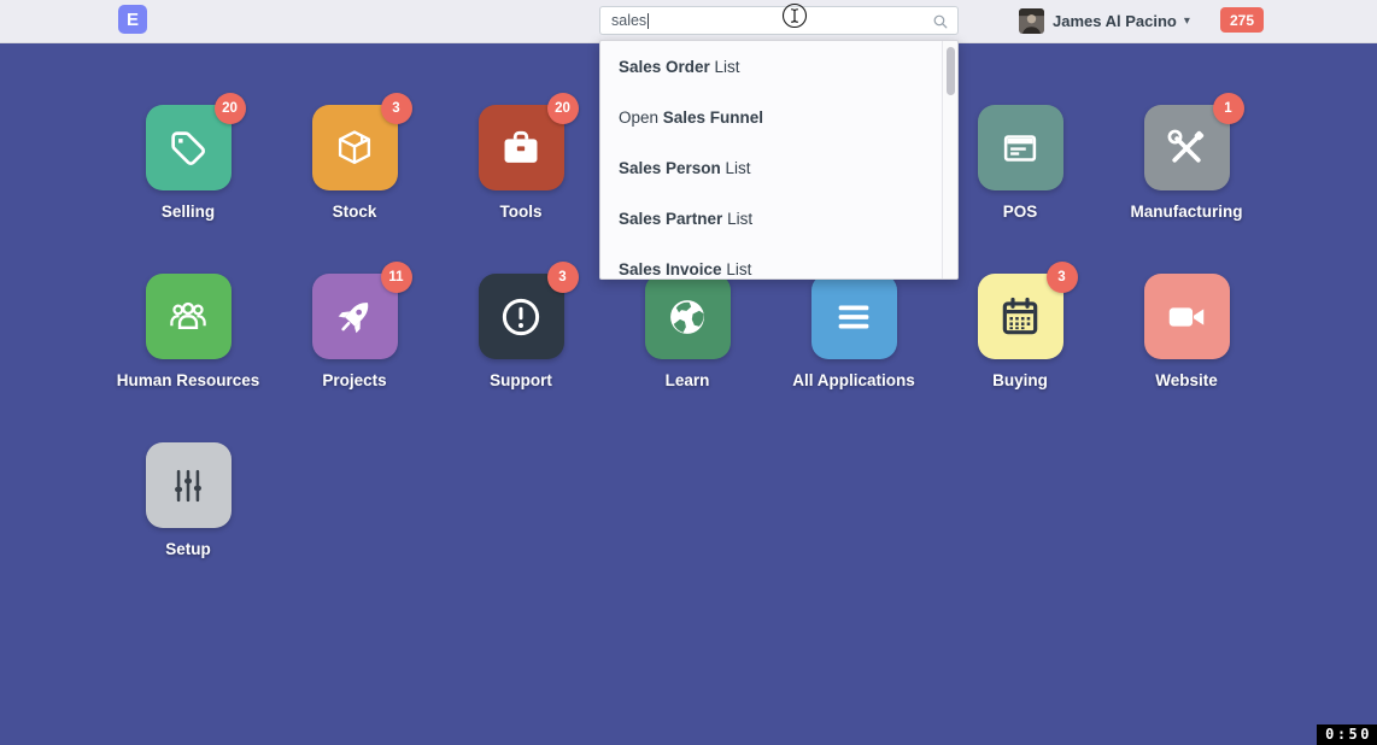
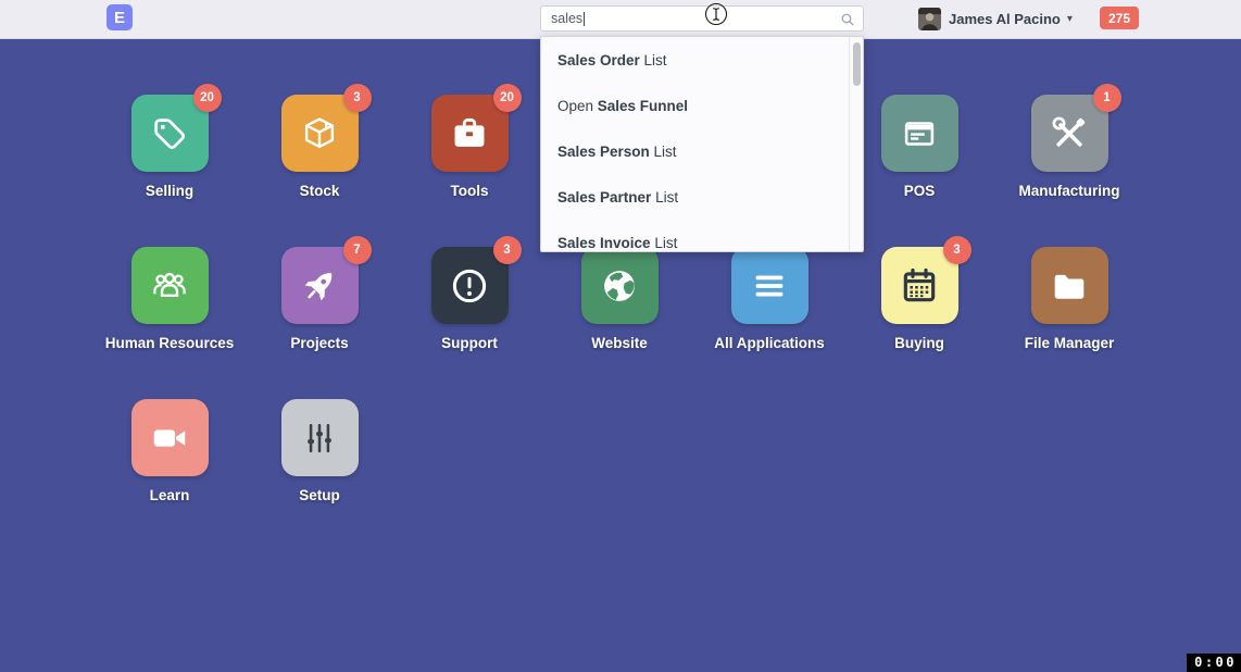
  E
  sales
  James Al Pacino
  ▾
  275
  Sales Order
  List
  Open
  Sales Funnel
  Sales Person
  List
  Sales Partner
  List
  Sales Invoice
  List
  20
  Selling
  3
  Stock
  20
  Tools
  POS
  1
  Manufacturing
  Human Resources
- 11
+ 7
  Projects
  3
  Support
- Learn
+ Website
  All Applications
  3
  Buying
+ File Manager
- Website
+ Learn
  Setup
- 0:50
+ 0:00
